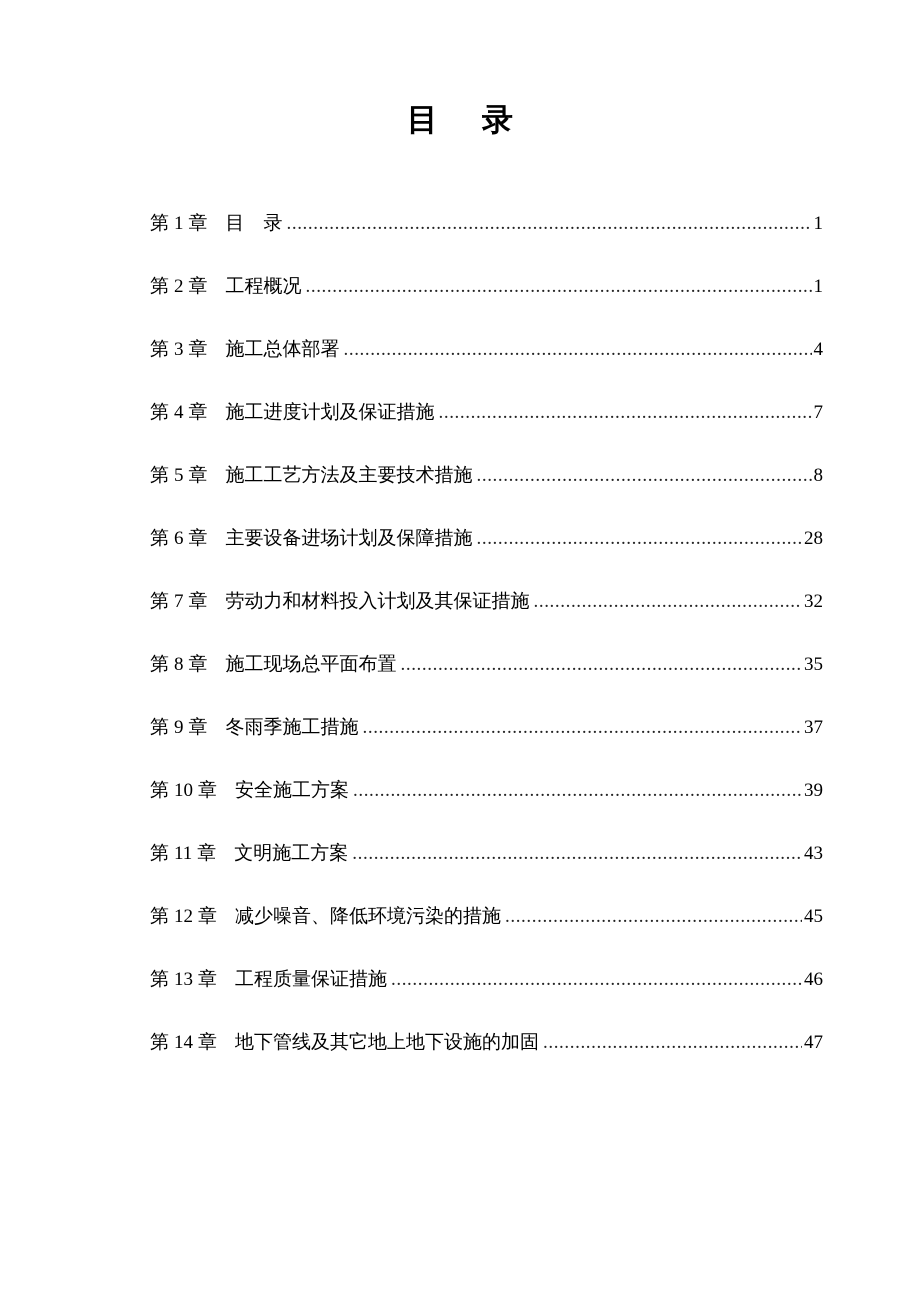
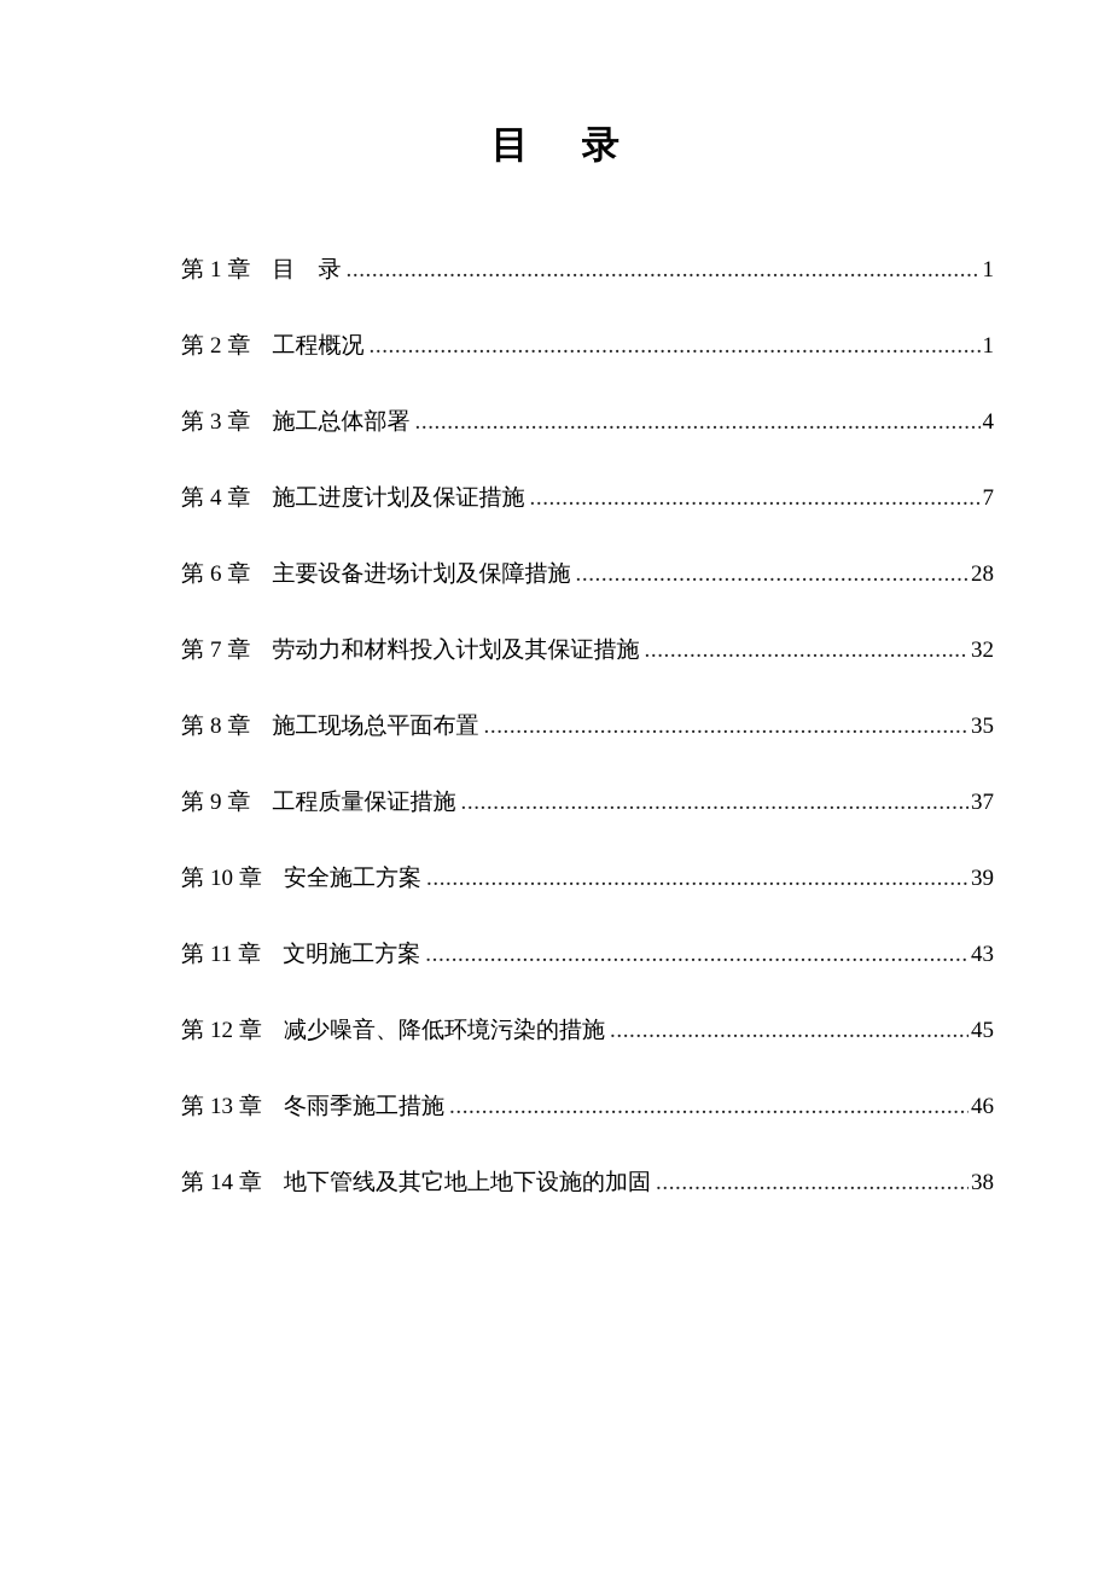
  目 录
  第 1 章
  目 录
  1
  第 2 章
  工程概况
  1
  第 3 章
  施工总体部署
  4
  第 4 章
  施工进度计划及保证措施
  7
- 第 5 章
- 施工工艺方法及主要技术措施
- 8
  第 6 章
  主要设备进场计划及保障措施
  28
  第 7 章
  劳动力和材料投入计划及其保证措施
  32
  第 8 章
  施工现场总平面布置
  35
  第 9 章
- 冬雨季施工措施
+ 工程质量保证措施
  37
  第 10 章
  安全施工方案
  39
  第 11 章
  文明施工方案
  43
  第 12 章
  减少噪音、降低环境污染的措施
  45
  第 13 章
- 工程质量保证措施
+ 冬雨季施工措施
  46
  第 14 章
  地下管线及其它地上地下设施的加固
- 47
+ 38
